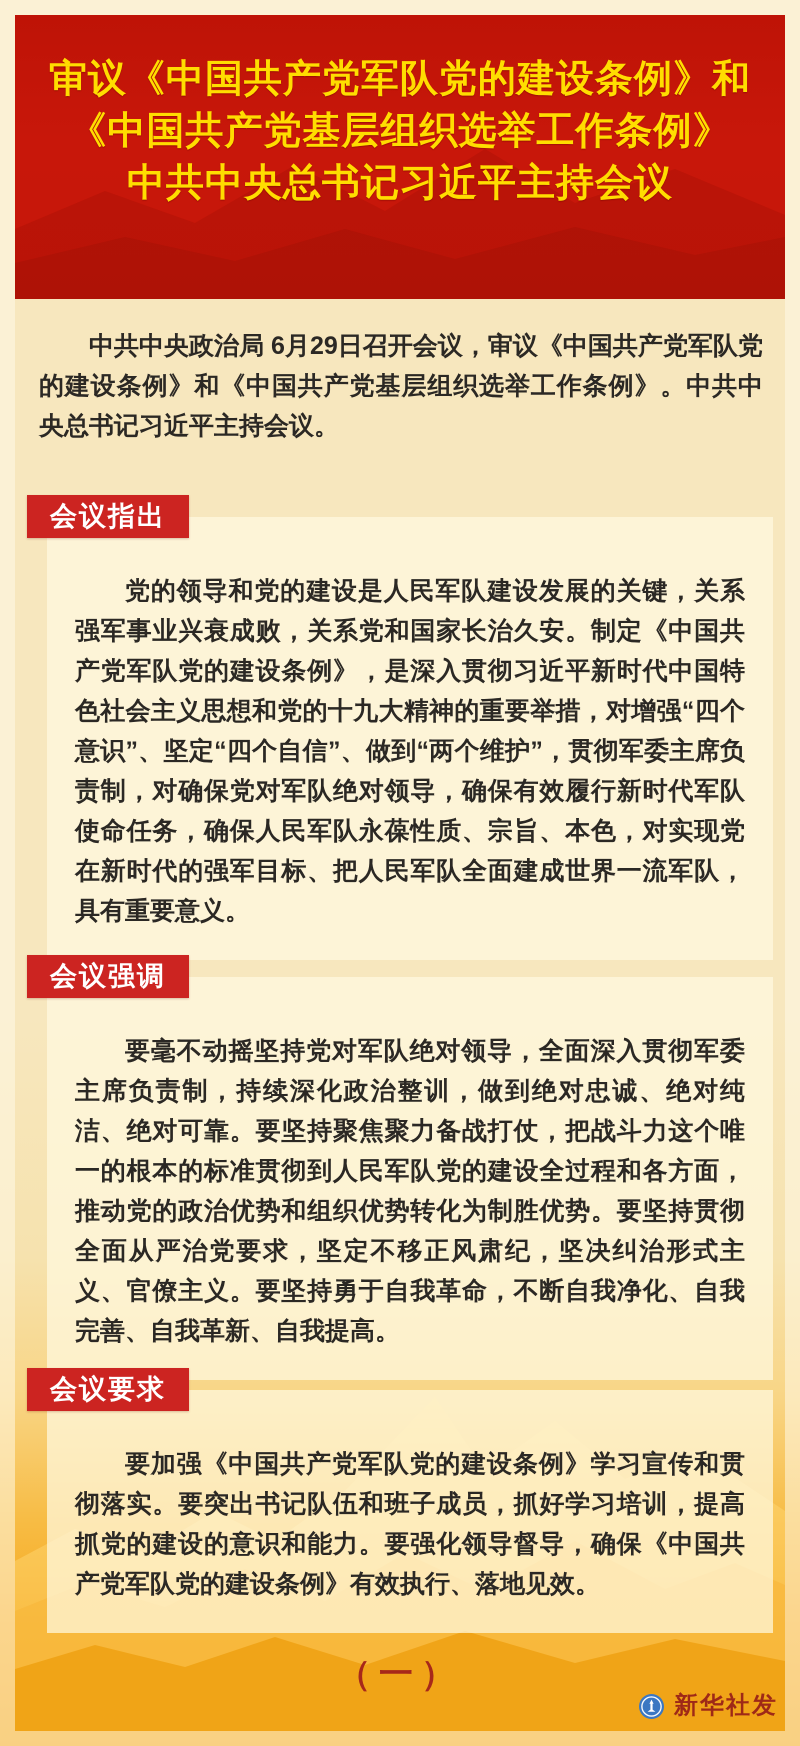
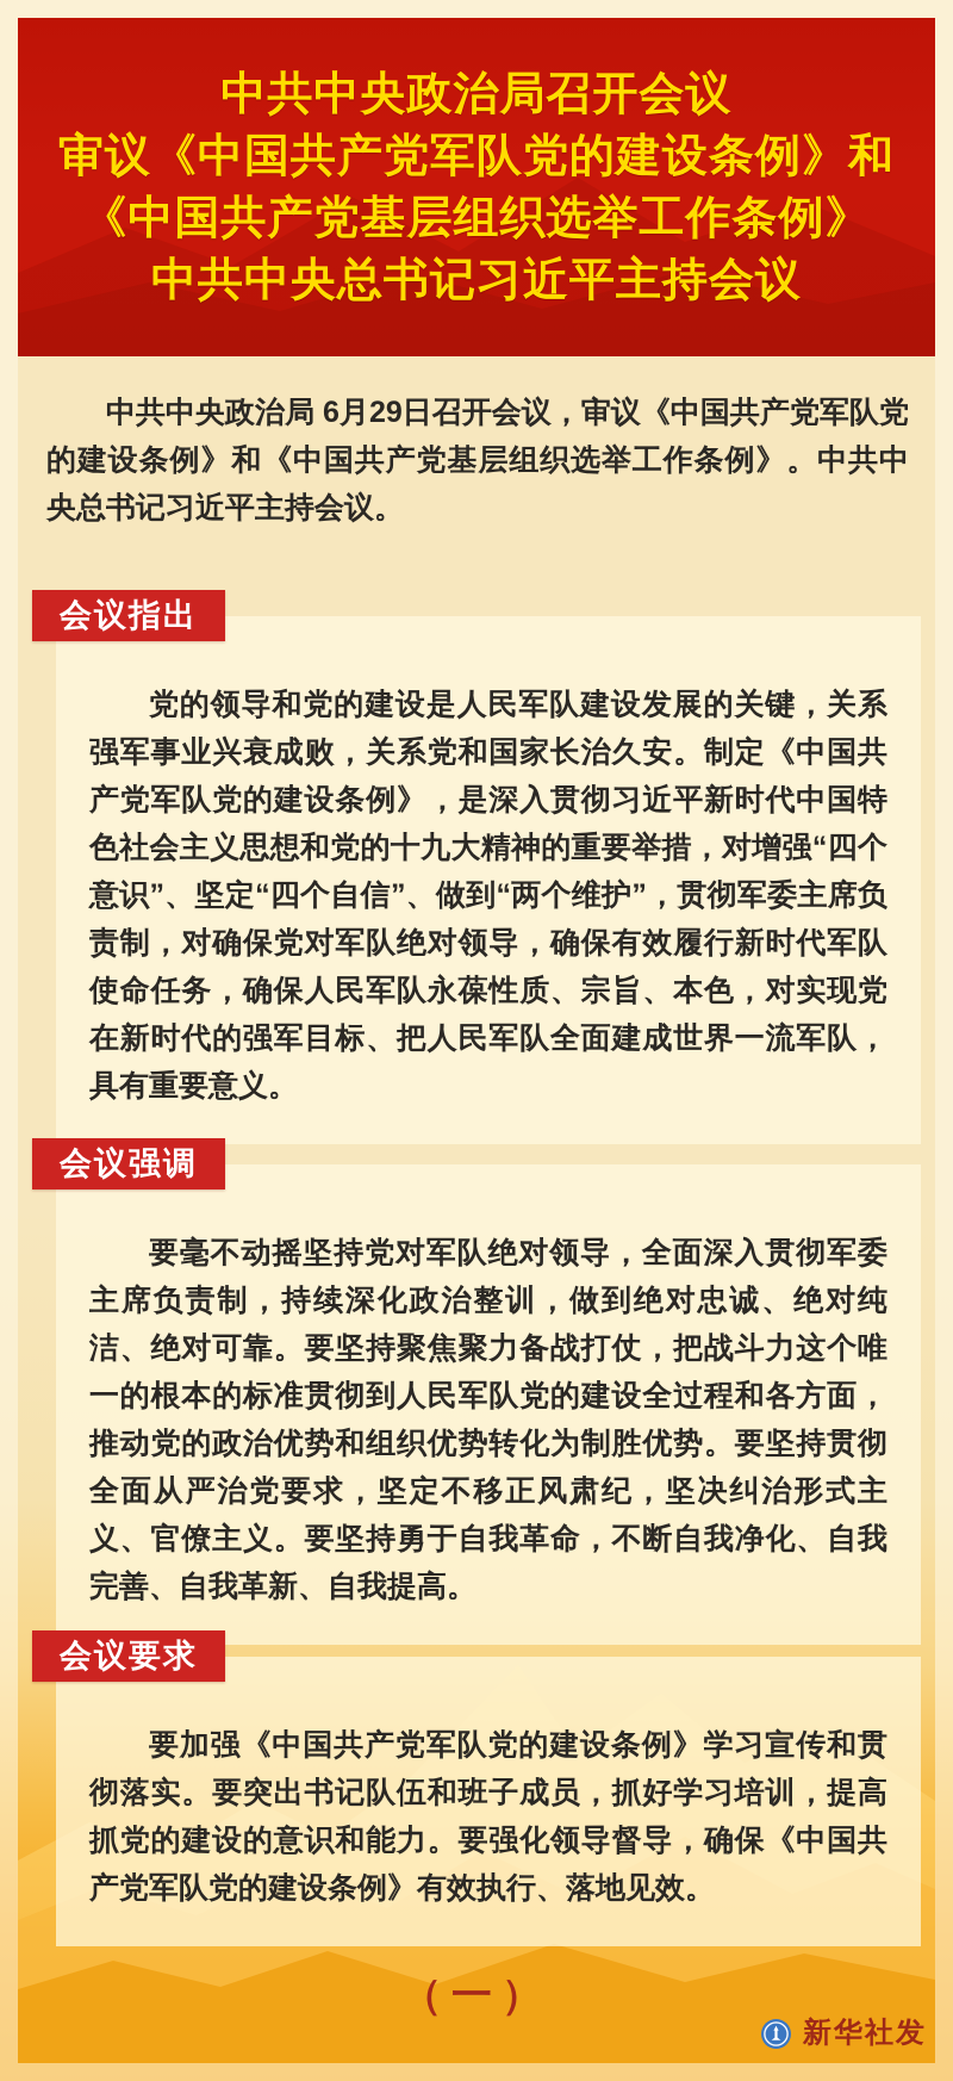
+ 中共中央政治局召开会议
  审议《中国共产党军队党的建设条例》和
  《中国共产党基层组织选举工作条例》
  中共中央总书记习近平主持会议
  中共中央政治局 6月29日召开会议，审议《中国共产党军队党的建设条例》和《中国共产党基层组织选举工作条例》。中共中央总书记习近平主持会议。
  会议指出
  党的领导和党的建设是人民军队建设发展的关键，关系强军事业兴衰成败，关系党和国家长治久安。制定《中国共产党军队党的建设条例》，是深入贯彻习近平新时代中国特色社会主义思想和党的十九大精神的重要举措，对增强“四个意识”、坚定“四个自信”、做到“两个维护”，贯彻军委主席负责制，对确保党对军队绝对领导，确保有效履行新时代军队使命任务，确保人民军队永葆性质、宗旨、本色，对实现党在新时代的强军目标、把人民军队全面建成世界一流军队，具有重要意义。
  会议强调
  要毫不动摇坚持党对军队绝对领导，全面深入贯彻军委主席负责制，持续深化政治整训，做到绝对忠诚、绝对纯洁、绝对可靠。要坚持聚焦聚力备战打仗，把战斗力这个唯一的根本的标准贯彻到人民军队党的建设全过程和各方面，推动党的政治优势和组织优势转化为制胜优势。要坚持贯彻全面从严治党要求，坚定不移正风肃纪，坚决纠治形式主义、官僚主义。要坚持勇于自我革命，不断自我净化、自我完善、自我革新、自我提高。
  会议要求
  要加强《中国共产党军队党的建设条例》学习宣传和贯彻落实。要突出书记队伍和班子成员，抓好学习培训，提高抓党的建设的意识和能力。要强化领导督导，确保《中国共产党军队党的建设条例》有效执行、落地见效。
  （一）
  新华社发
